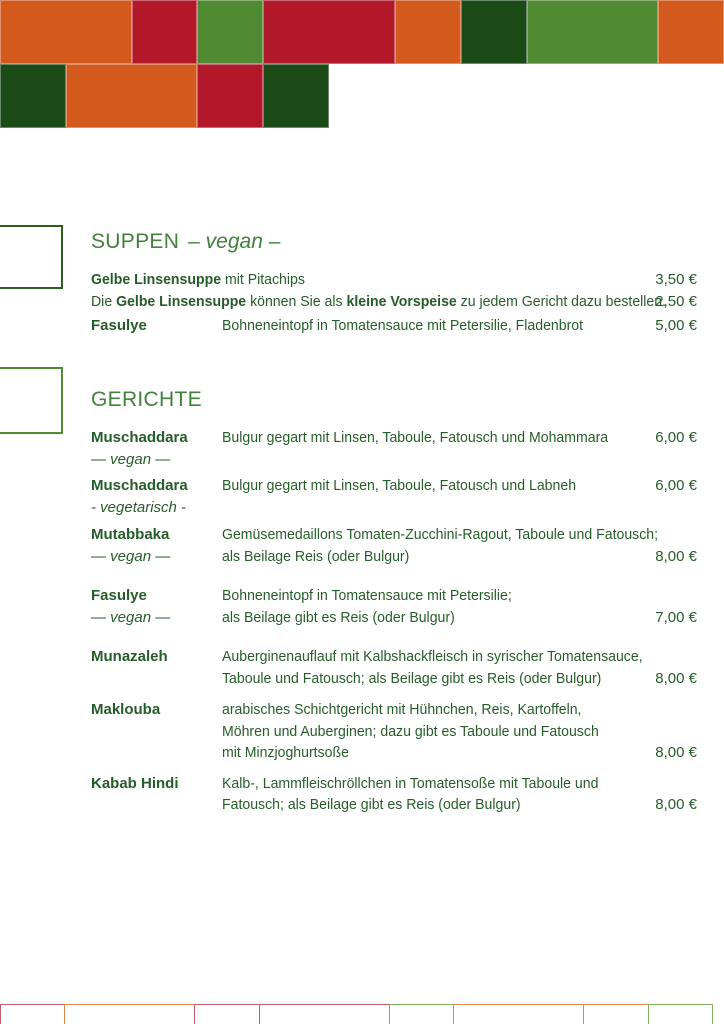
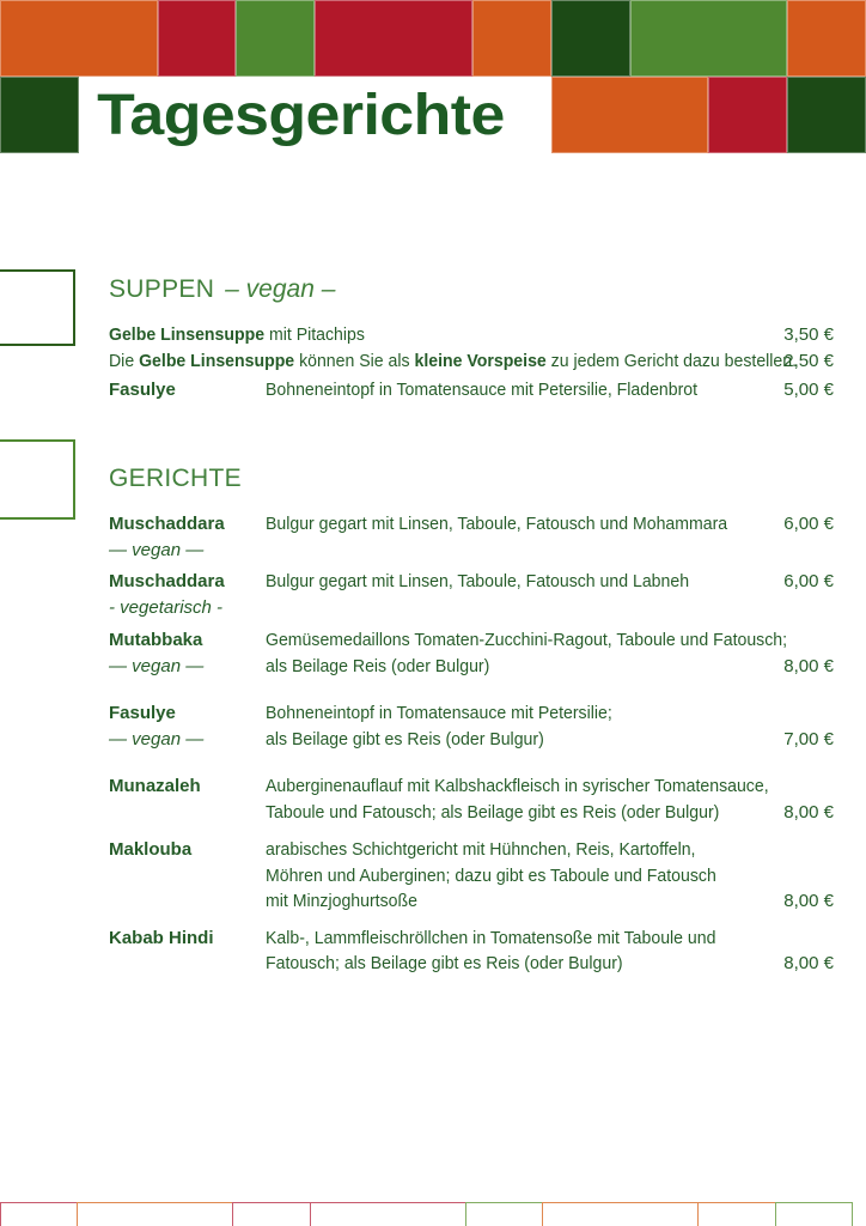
+ Tagesgerichte
  SUPPEN – vegan –
  Gelbe Linsensuppe mit Pitachips
  3,50 €
  Die Gelbe Linsensuppe können Sie als kleine Vorspeise zu jedem Gericht dazu bestellen.
  2,50 €
  Fasulye
  Bohneneintopf in Tomatensauce mit Petersilie, Fladenbrot
  5,00 €
  GERICHTE
  Muschaddara
  — vegan —
  Bulgur gegart mit Linsen, Taboule, Fatousch und Mohammara
  6,00 €
  Muschaddara
  - vegetarisch -
  Bulgur gegart mit Linsen, Taboule, Fatousch und Labneh
  6,00 €
  Mutabbaka
  — vegan —
  Gemüsemedaillons Tomaten-Zucchini-Ragout, Taboule und Fatousch;
  als Beilage Reis (oder Bulgur)
  8,00 €
  Fasulye
  — vegan —
  Bohneneintopf in Tomatensauce mit Petersilie;
  als Beilage gibt es Reis (oder Bulgur)
  7,00 €
  Munazaleh
  Auberginenauflauf mit Kalbshackfleisch in syrischer Tomatensauce,
  Taboule und Fatousch; als Beilage gibt es Reis (oder Bulgur)
  8,00 €
  Maklouba
  arabisches Schichtgericht mit Hühnchen, Reis, Kartoffeln,
  Möhren und Auberginen; dazu gibt es Taboule und Fatousch
  mit Minzjoghurtsoße
  8,00 €
  Kabab Hindi
  Kalb-, Lammfleischröllchen in Tomatensoße mit Taboule und
  Fatousch; als Beilage gibt es Reis (oder Bulgur)
  8,00 €
